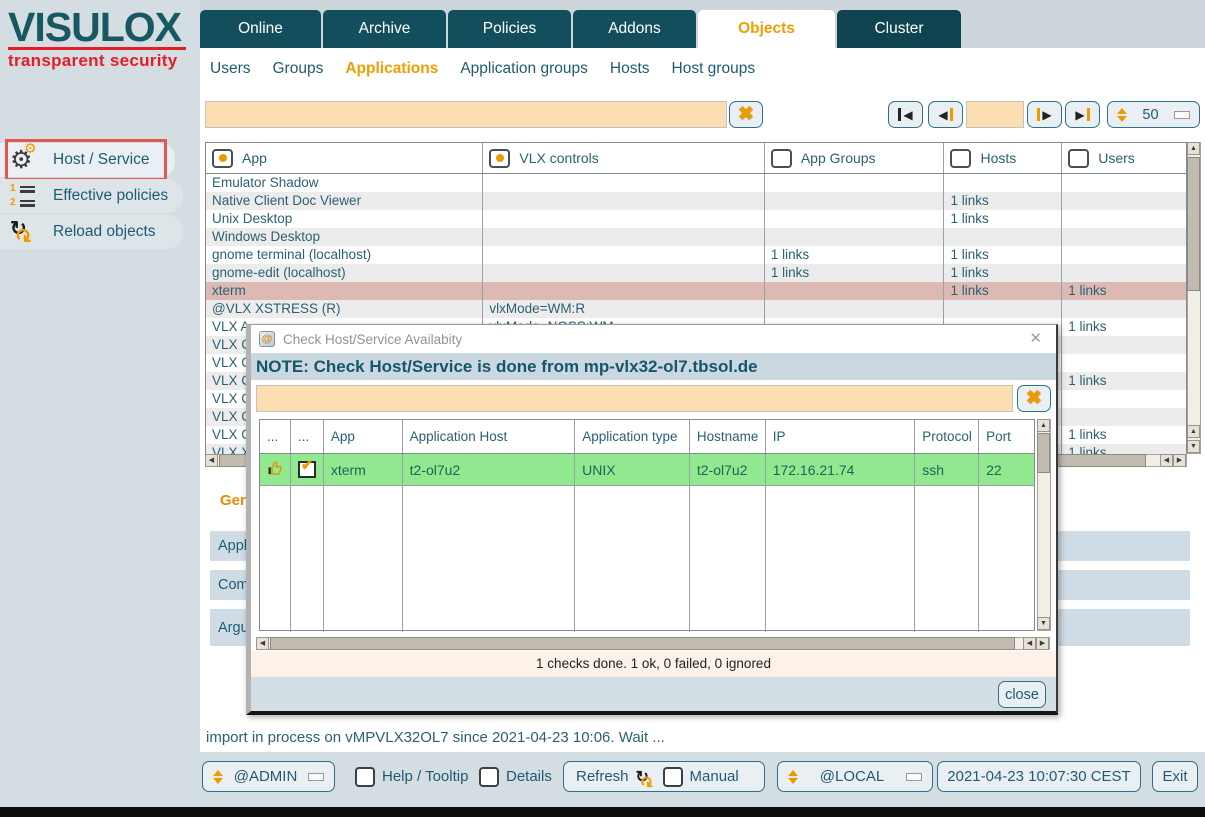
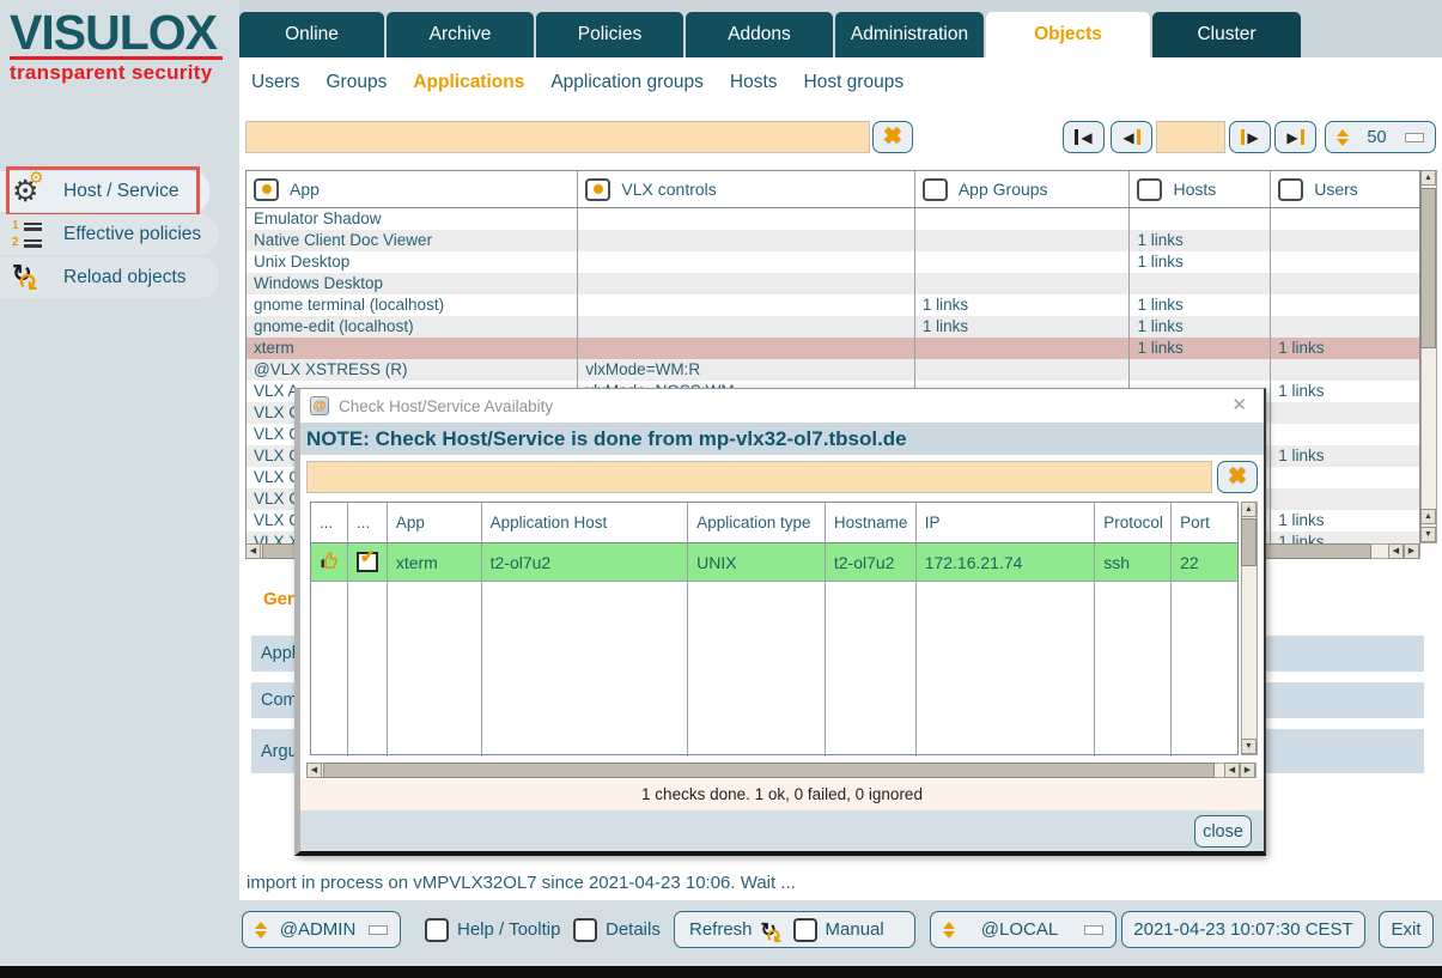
  VISULOX
  transparent security
  ⚙
  ⚙
  Host / Service
  1
  2
  Effective policies
  ↻
  Reload objects
  Online
  Archive
  Policies
  Addons
+ Administration
  Objects
  Cluster
  Users
  Groups
  Applications
  Application groups
  Hosts
  Host groups
  ✖
  ◀
  ◀
  ▶
  ▶
  50
  App
  VLX controls
  App Groups
  Hosts
  Users
  Emulator Shadow
  Native Client Doc Viewer
  1 links
  Unix Desktop
  1 links
  Windows Desktop
  gnome terminal (localhost)
  1 links
  1 links
  gnome-edit (localhost)
  1 links
  1 links
  xterm
  1 links
  1 links
  @VLX XSTRESS (R)
  vlxMode=WM:R
  VLX
  1 links
  VLX
  VLX
  VLX
  1 links
  VLX
  VLX
  VLX
  1 links
  VLX
  1 links
  import in process on vMPVLX32OL7 since 2021-04-23 10:06. Wait ...
  @ADMIN
  Help / Tooltip
  Details
  Refresh
  ↻
  Manual
  @LOCAL
  2021-04-23 10:07:30 CEST
  Exit
  @
  Check Host/Service Availabity
  ✕
  NOTE: Check Host/Service is done from mp-vlx32-ol7.tbsol.de
  ✖
  ...
  ...
  App
  Application Host
  Application type
  Hostname
  IP
  Protocol
  Port
  ✔
  xterm
  t2-ol7u2
  UNIX
  t2-ol7u2
  172.16.21.74
  ssh
  22
  1 checks done. 1 ok, 0 failed, 0 ignored
  close
